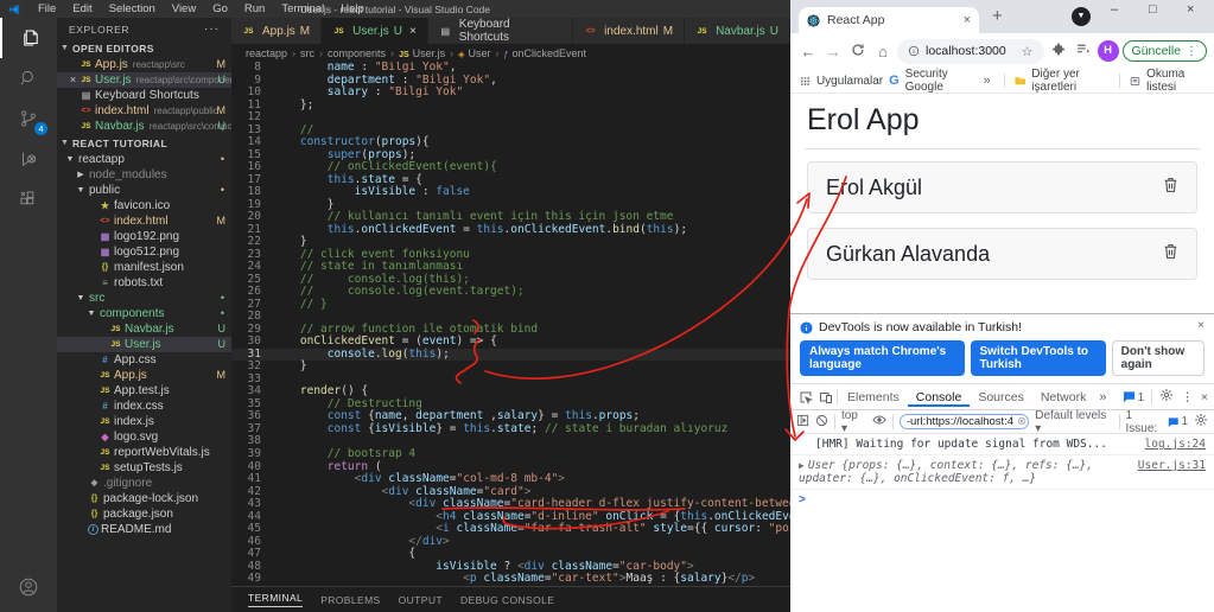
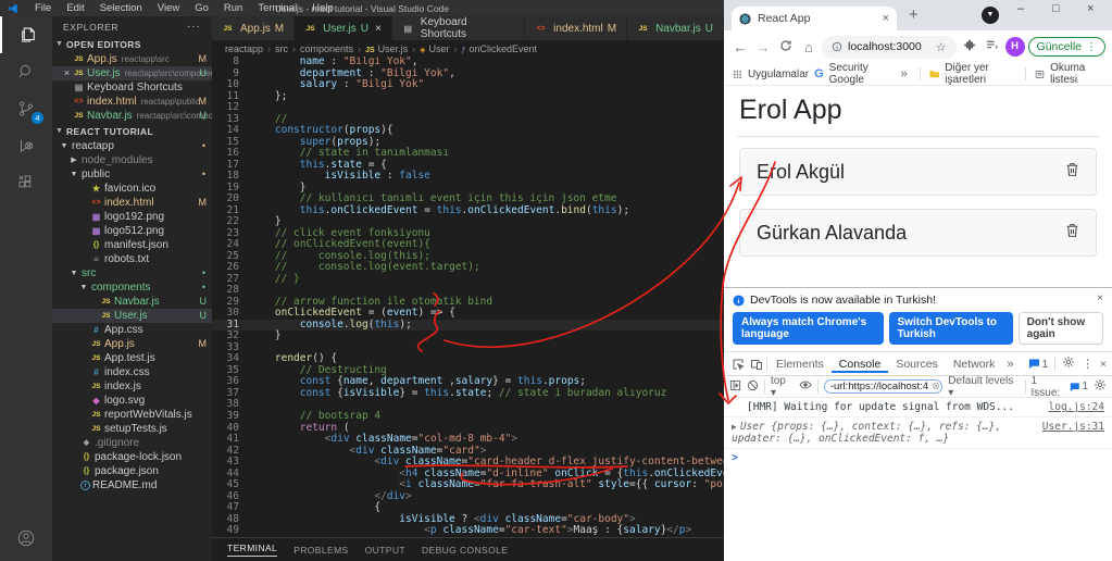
  File
  Edit
  Selection
  View
  Go
  Run
  Terminal
  Help
  User.js - react tutorial - Visual Studio Code
  4
  EXPLORER
  ···
  OPEN EDITORS
  App.js
  reactapp\src
  M
  ×
  User.js
  reactapp\src\compone
  U
  ▤
  Keyboard Shortcuts
  index.html
  reactapp\public
  M
  Navbar.js
  reactapp\src\compo
  U
  REACT TUTORIAL
  reactapp
  •
  node_modules
  public
  •
  ★
  favicon.ico
  index.html
  M
  ▦
  logo192.png
  ▦
  logo512.png
  manifest.json
  ≡
  robots.txt
  src
  •
  components
  •
  Navbar.js
  U
  User.js
  U
  #
  App.css
  App.js
  M
  App.test.js
  #
  index.css
  index.js
  ◆
  logo.svg
  reportWebVitals.js
  setupTests.js
  .gitignore
  package-lock.json
  package.json
  README.md
  App.js
  M
  User.js
  U
  ×
  ▤
  Keyboard Shortcuts
  index.html
  M
  Navbar.js
  U
  reactapp
  ›
  src
  ›
  components
  ›
  User.js
  ›
  User
  ›
  onClickedEvent
  8
  name : "Bilgi Yok",
  9
  department : "Bilgi Yok",
  10
  salary : "Bilgi Yok"
  11
  };
  12
  13
  //
  14
  constructor(props){
  15
  super(props);
  16
- // onClickedEvent(event){
+ // state in tanımlanması
  17
  this.state = {
  18
  isVisible : false
  19
  }
  20
  // kullanıcı tanımlı event için this için json etme
  21
  this.onClickedEvent = this.onClickedEvent.bind(this);
  22
  }
  23
  // click event fonksiyonu
  24
- // state in tanımlanması
+ // onClickedEvent(event){
  25
  // console.log(this);
  26
  // console.log(event.target);
  27
  // }
  28
  29
  // arrow function ile otomatik bind
  30
  onClickedEvent = (event) => {
  31
  console.log(this);
  32
  }
  33
  34
  render() {
  35
  // Destructing
  36
  const {name, department ,salary} = this.props;
  37
  const {isVisible} = this.state; // state i buradan alıyoruz
  38
  39
  // bootsrap 4
  40
  return (
  41
  <div className="col-md-8 mb-4">
  42
  <div className="card">
  43
  <div className="card-header d-flex justify-content-betwe
  44
  <h4 className="d-inline" onClic = {this.onClickedEv
  45
  46
  </div>
  47
  {
  48
  isVisible ? <div className="car-body">
  49
  <p className="car-text">Maaş : {salary}</p>
  TERMINAL
  PROBLEMS
  OUTPUT
  DEBUG CONSOLE
  React App
  ×
  +
  –
  □
  ×
  ←
  →
  ⌂
  localhost:3000
  ☆
  H
  Güncelle
  ⋮
  Uygulamalar
  G
  Security Google
  »
  Diğer yer işaretleri
  Okuma listesi
  Erol App
  Erol Akgül
  Gürkan Alavanda
  DevTools is now available in Turkish!
  ×
  Always match Chrome's language
  Switch DevTools to Turkish
  Don't show again
  Elements
  Console
  Sources
  Network
  »
  1
  ⋮
  ×
  top ▾
  -url:https://localhost:4
  ⊗
  Default levels ▾
  1 Issue:
  1
  log.js:24
  [HMR] Waiting for update signal from WDS...
  User.js:31
  ▶ User {props: {…}, context: {…}, refs: {…}, updater: {…}, onClickedEvent: f, …}
  >
